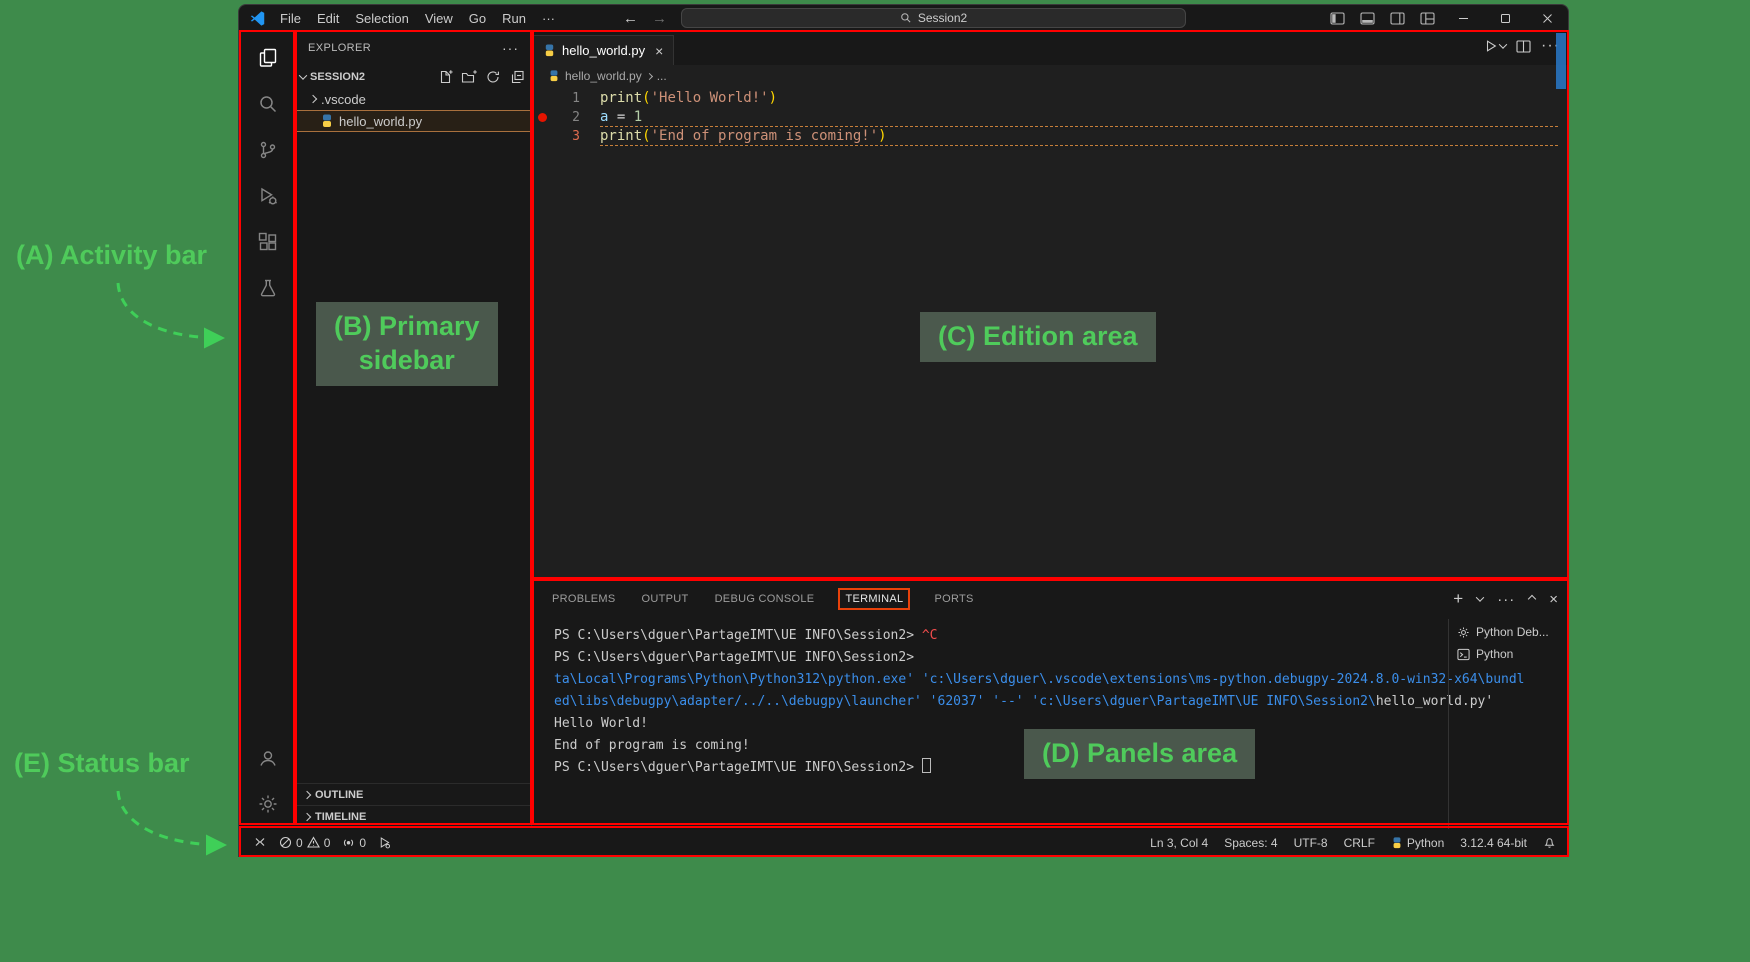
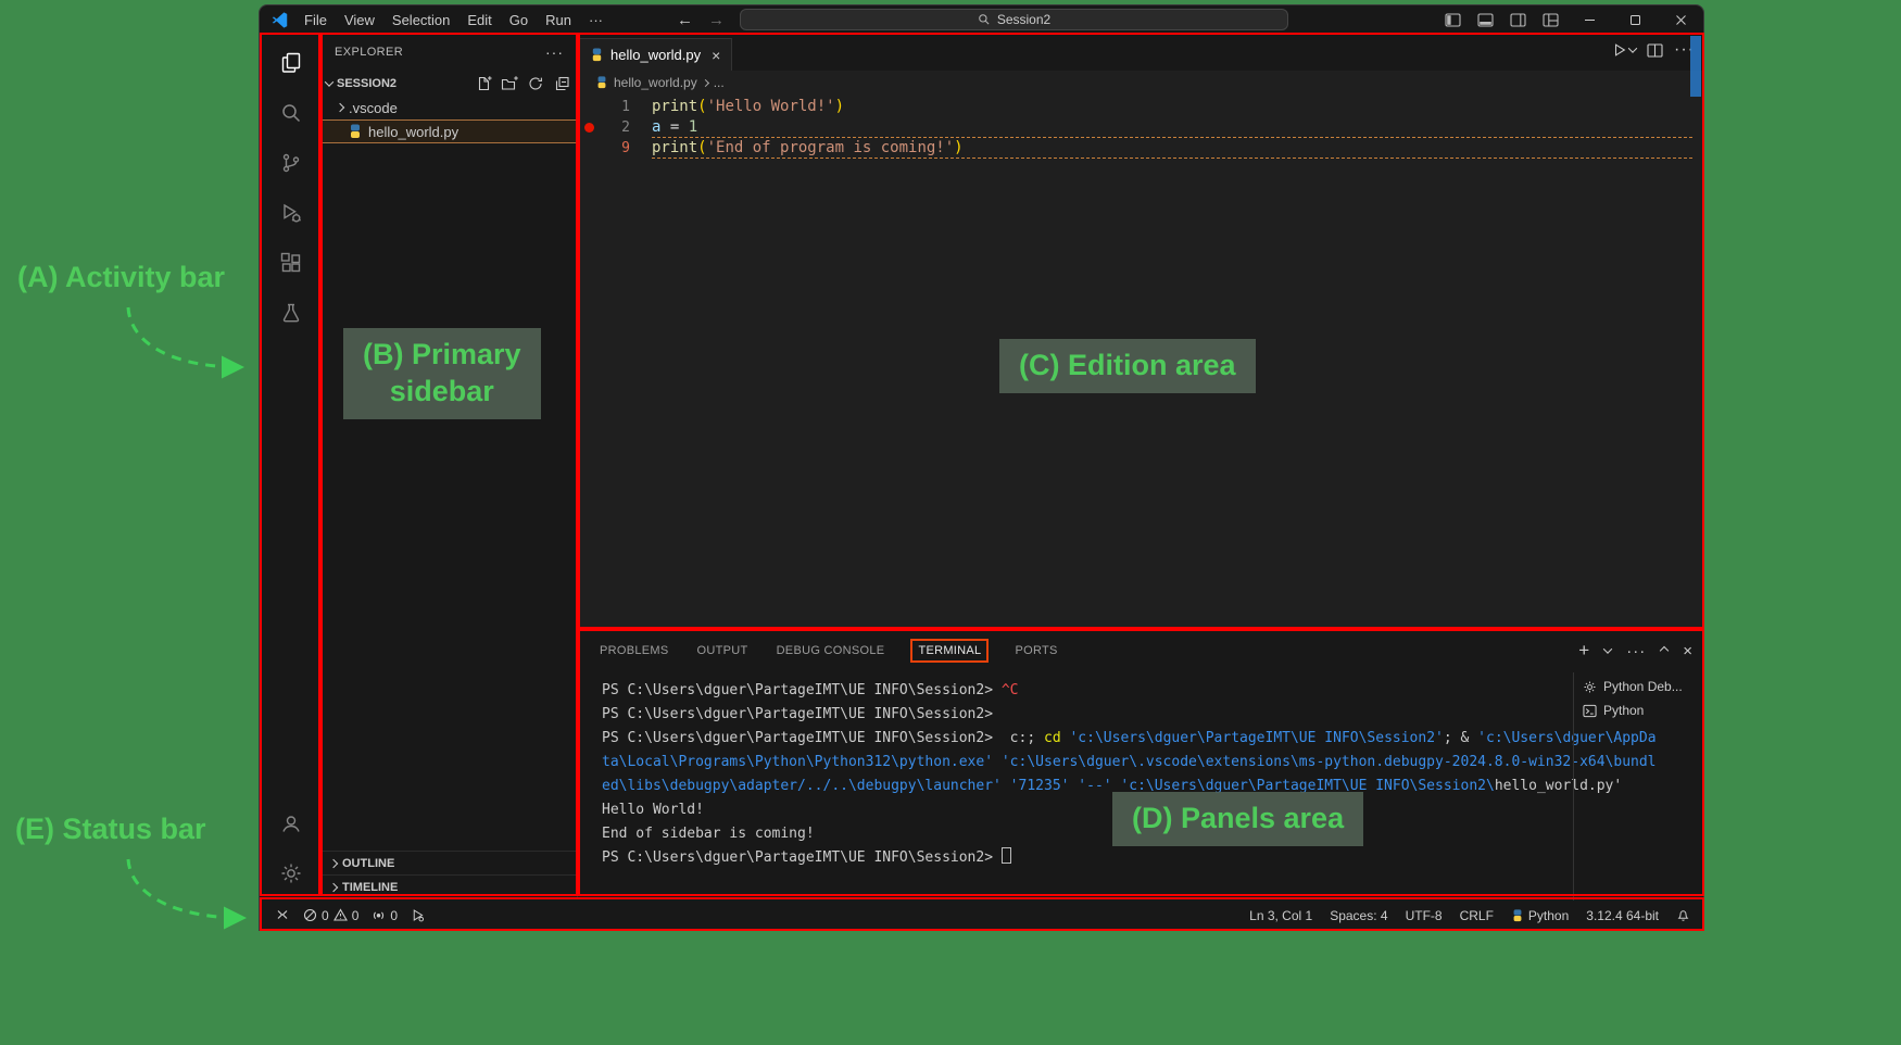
  File
- Edit
+ View
  Selection
- View
+ Edit
  Go
  Run
  ···
  ←
  →
  Session2
  EXPLORER
  ···
  SESSION2
  .vscode
  hello_world.py
  OUTLINE
  TIMELINE
  hello_world.py
  ×
  ···
  hello_world.py
  ...
  1
  print('Hello World!')
  2
  a = 1
- 3
+ 9
  print('End of program is coming!')
  PROBLEMS
  OUTPUT
  DEBUG CONSOLE
  TERMINAL
  PORTS
  +
  ···
  ×
  PS C:\Users\dguer\PartageIMT\UE INFO\Session2> ^C
  PS C:\Users\dguer\PartageIMT\UE INFO\Session2>
+ PS C:\Users\dguer\PartageIMT\UE INFO\Session2> c:; cd 'c:\Users\dguer\PartageIMT\UE INFO\Session2'; & 'c:\Users\dguer\AppDa
  ta\Local\Programs\Python\Python312\python.exe' 'c:\Users\dguer\.vscode\extensions\ms-python.debugpy-2024.8.0-win32-x64\bundl
- ed\libs\debugpy\adapter/../..\debugpy\launcher' '62037' '--' 'c:\Users\dguer\PartageIMT\UE INFO\Session2\hello_world.py'
+ ed\libs\debugpy\adapter/../..\debugpy\launcher' '71235' '--' 'c:\Users\dguer\PartageIMT\UE INFO\Session2\hello_world.py'
  Hello World!
- End of program is coming!
+ End of sidebar is coming!
  PS C:\Users\dguer\PartageIMT\UE INFO\Session2>
  Python Deb...
  Python
  0
  0
  0
- Ln 3, Col 4
+ Ln 3, Col 1
  Spaces: 4
  UTF-8
  CRLF
  Python
  3.12.4 64-bit
  (A) Activity bar
  (B) Primary
  sidebar
  (C) Edition area
  (D) Panels area
  (E) Status bar
